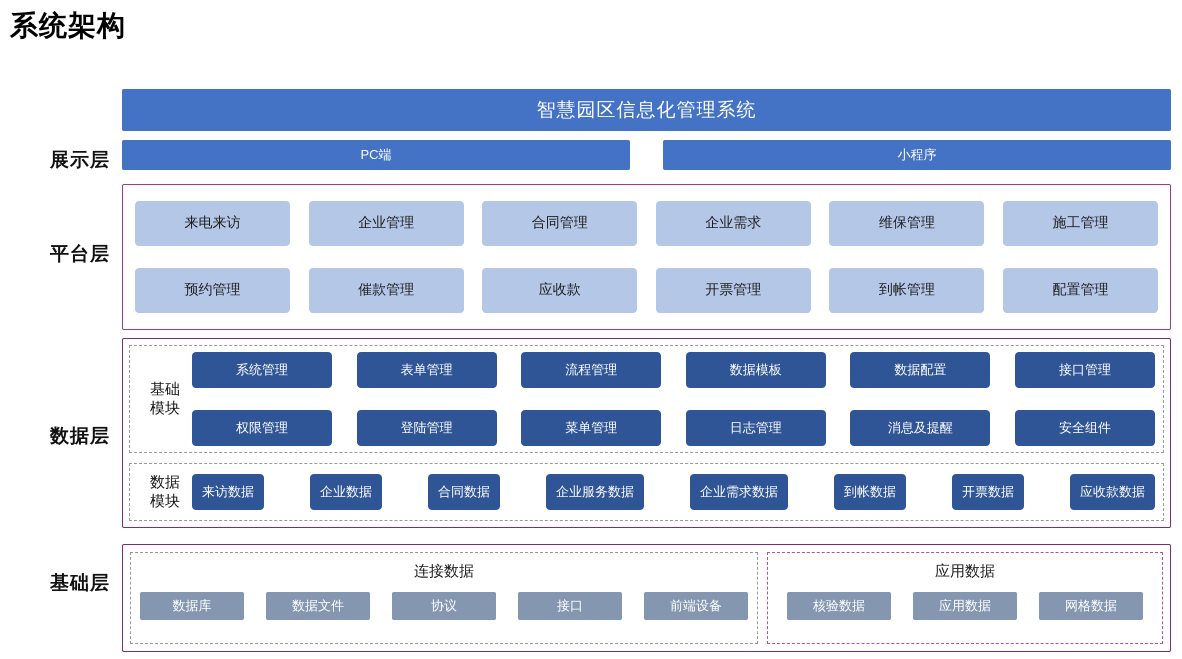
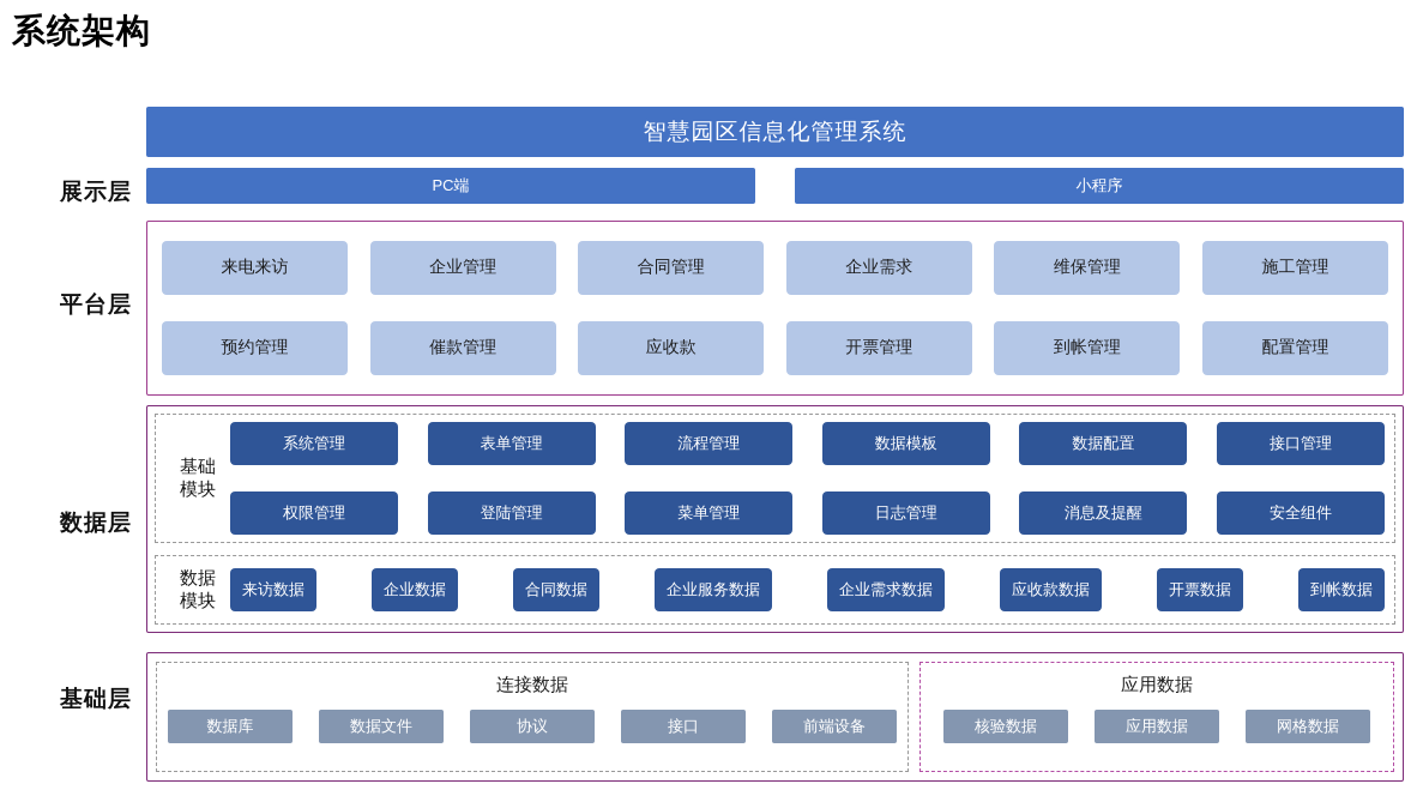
  系统架构
  展示层
  平台层
  数据层
  基础层
  智慧园区信息化管理系统
  PC端
  小程序
  来电来访
  企业管理
  合同管理
  企业需求
  维保管理
  施工管理
  预约管理
  催款管理
  应收款
  开票管理
  到帐管理
  配置管理
  基础
  模块
  系统管理
  表单管理
  流程管理
  数据模板
  数据配置
  接口管理
  权限管理
  登陆管理
  菜单管理
  日志管理
  消息及提醒
  安全组件
  数据
  模块
  来访数据
  企业数据
  合同数据
  企业服务数据
  企业需求数据
- 到帐数据
+ 应收款数据
  开票数据
- 应收款数据
+ 到帐数据
  连接数据
  数据库
  数据文件
  协议
  接口
  前端设备
  应用数据
  核验数据
  应用数据
  网格数据
